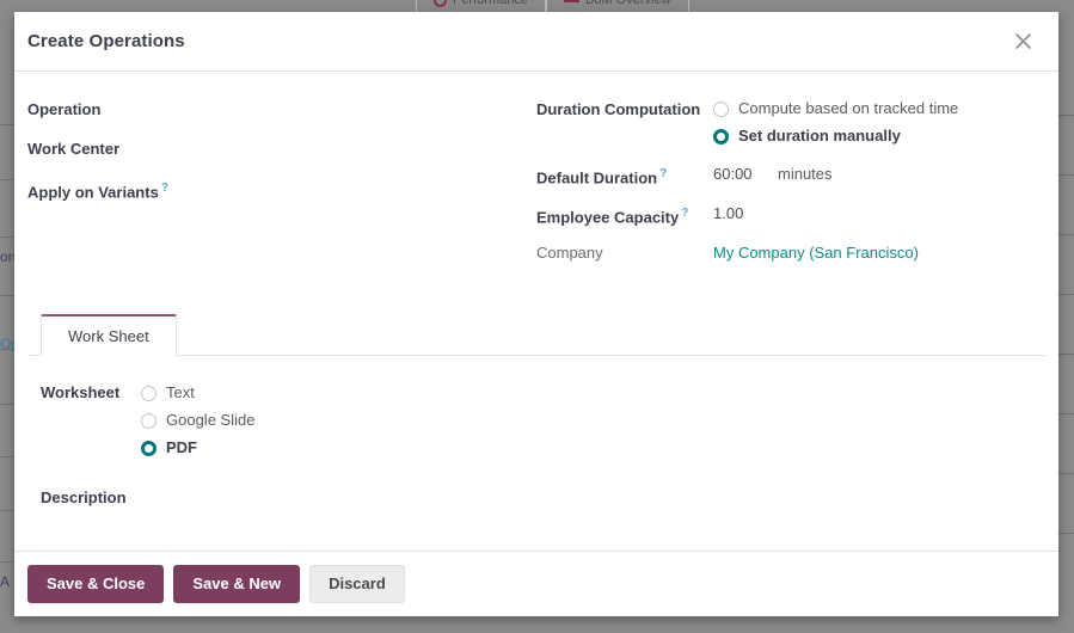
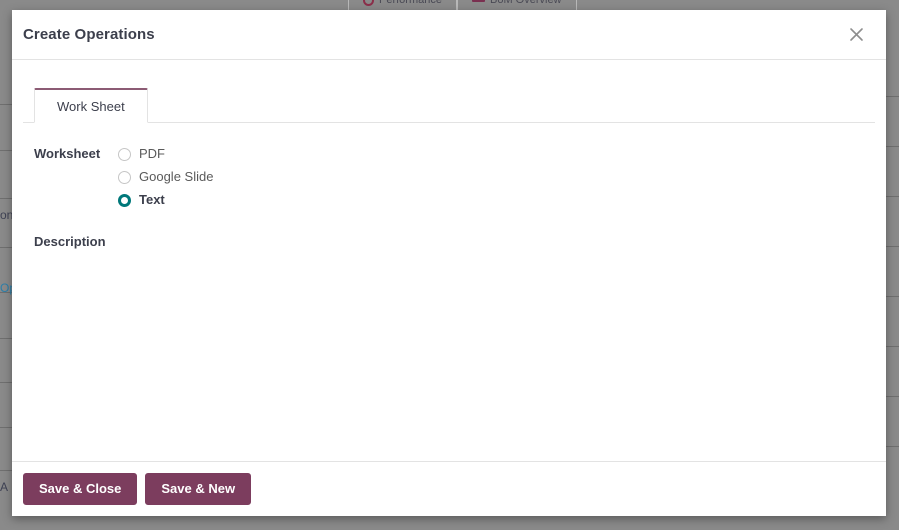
  Performance
  BoM Overview
  on
  A
  Create Operations
- Operation
- Work Center
- Apply on Variants ?
- Duration Computation
- Compute based on tracked time
- Set duration manually
- Default Duration ?
- 60:00 minutes
- Employee Capacity ?
- 1.00
- Company
- My Company (San Francisco)
  Work Sheet
  Worksheet
- Text
+ PDF
  Google Slide
- PDF
+ Text
  Description
  Save & Close
  Save & New
- Discard
